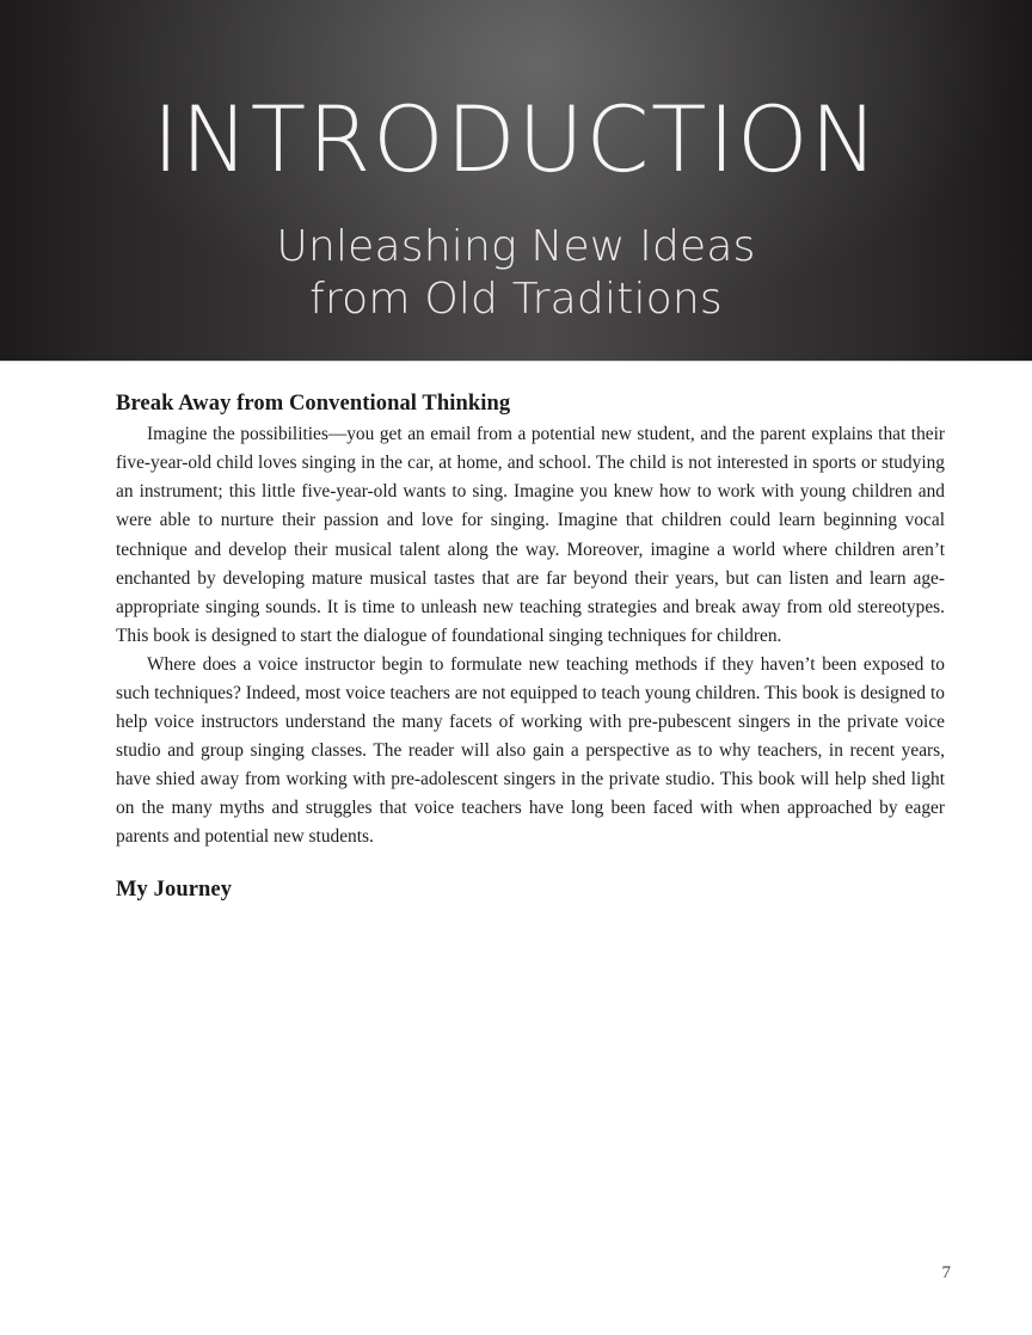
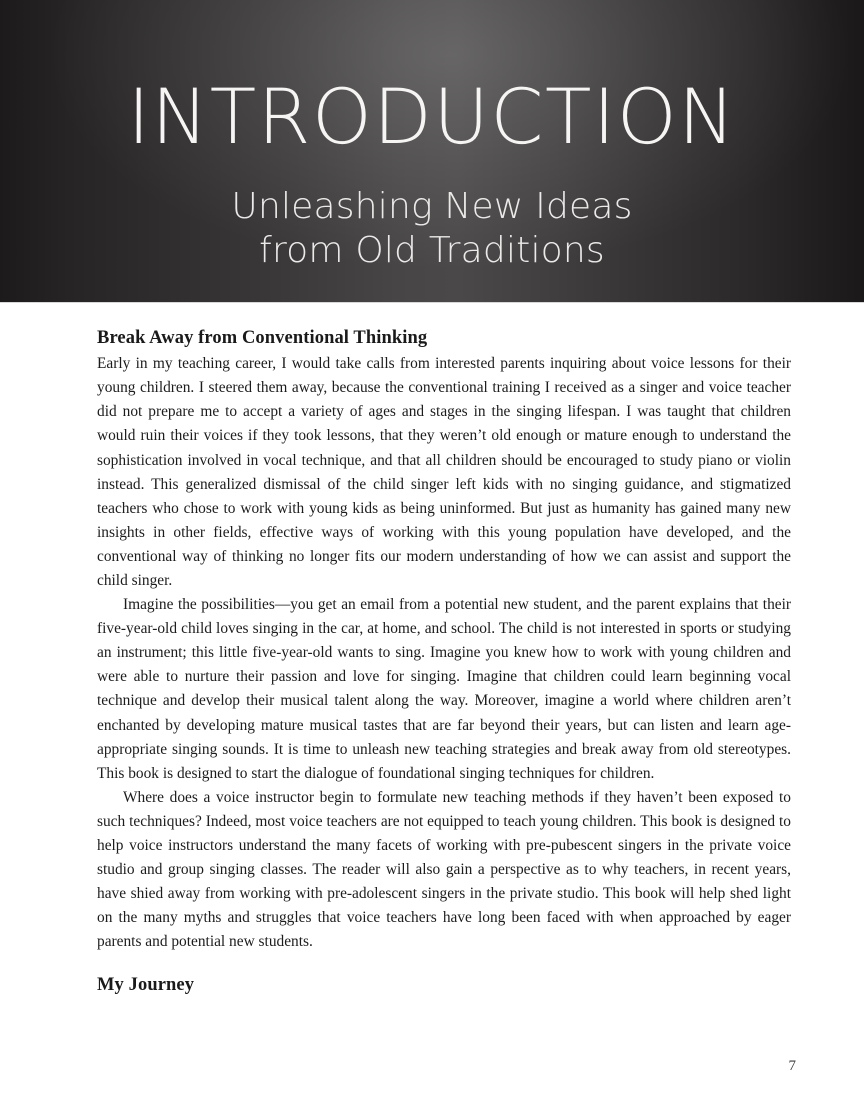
  INTRODUCTION
  Unleashing New Ideas
  from Old Traditions
  Break Away from Conventional Thinking
+ Early in my teaching career, I would take calls from interested parents inquiring about voice lessons for their young children. I steered them away, because the conventional training I received as a singer and voice teacher did not prepare me to accept a variety of ages and stages in the singing lifespan. I was taught that children would ruin their voices if they took lessons, that they weren’t old enough or mature enough to understand the sophistication involved in vocal technique, and that all children should be encouraged to study piano or violin instead. This generalized dismissal of the child singer left kids with no singing guidance, and stigmatized teachers who chose to work with young kids as being uninformed. But just as humanity has gained many new insights in other fields, effective ways of working with this young population have developed, and the conventional way of thinking no longer fits our modern understanding of how we can assist and support the child singer.
  Imagine the possibilities—you get an email from a potential new student, and the parent explains that their five-year-old child loves singing in the car, at home, and school. The child is not interested in sports or studying an instrument; this little five-year-old wants to sing. Imagine you knew how to work with young children and were able to nurture their passion and love for singing. Imagine that children could learn beginning vocal technique and develop their musical talent along the way. Moreover, imagine a world where children aren’t enchanted by developing mature musical tastes that are far beyond their years, but can listen and learn age-appropriate singing sounds. It is time to unleash new teaching strategies and break away from old stereotypes. This book is designed to start the dialogue of foundational singing techniques for children.
  Where does a voice instructor begin to formulate new teaching methods if they haven’t been exposed to such techniques? Indeed, most voice teachers are not equipped to teach young children. This book is designed to help voice instructors understand the many facets of working with pre-pubescent singers in the private voice studio and group singing classes. The reader will also gain a perspective as to why teachers, in recent years, have shied away from working with pre-adolescent singers in the private studio. This book will help shed light on the many myths and struggles that voice teachers have long been faced with when approached by eager parents and potential new students.
  My Journey
  7
